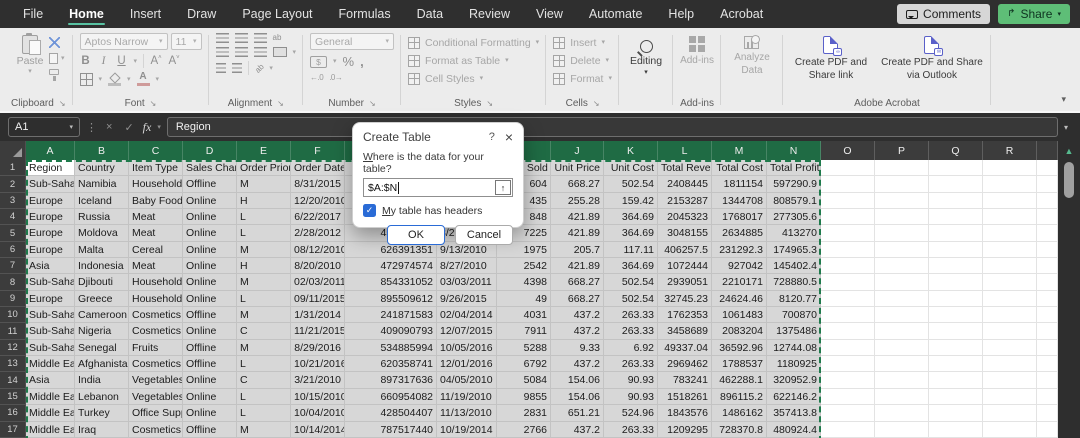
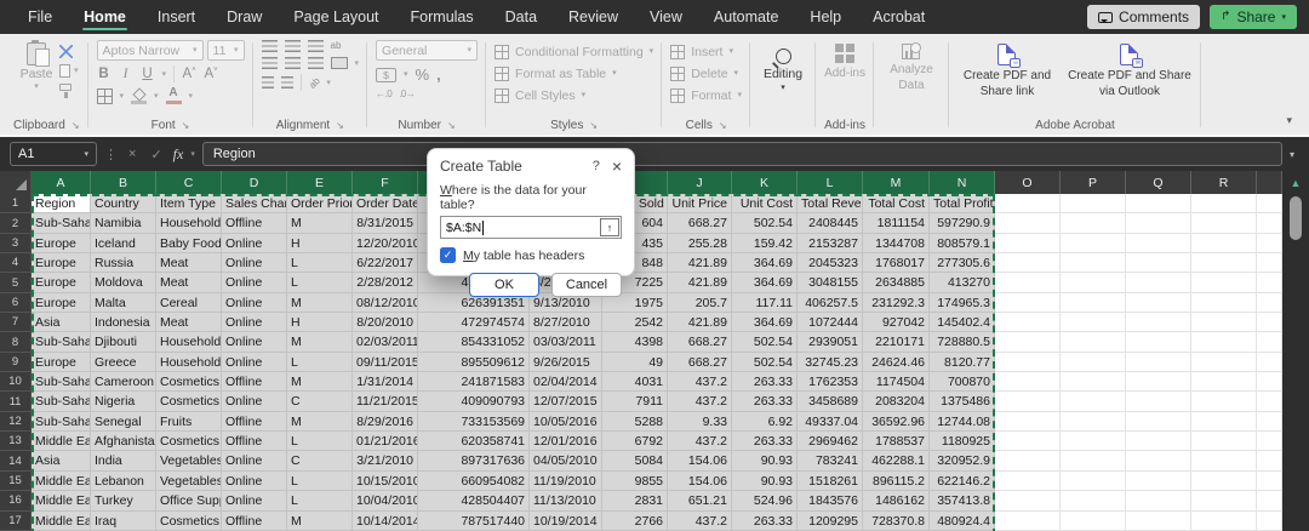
  File
  Home
  Insert
  Draw
  Page Layout
  Formulas
  Data
  Review
  View
  Automate
  Help
  Acrobat
  Comments
  ↱
  Share
  Paste
  Clipboard
  ↘
  Aptos Narrow
  11
  B
  I
  U
  A
  Font
  ↘
  ab
  Alignment
  ↘
  General
  $
  %
  ,
  ←.0
  .0→
  Number
  ↘
  Conditional Formatting
  Format as Table
  Cell Styles
  Styles
  ↘
  Insert
  Delete
  Format
  Cells
  ↘
  Editing
  Add-ins
  Add-ins
  Analyze Data
  Create PDF and Share link
  Create PDF and Share via Outlook
  Adobe Acrobat
  ▾
  A1
  ⋮
  ×
  ✓
  fx
  Region
  ▾
  A
  B
  C
  D
  E
  F
  J
  K
  L
  M
  N
  O
  P
  Q
  R
  1
  Region
  Country
  Item Type
  Order Date
  Unit Price
  Unit Cost
  Total Reve
  Total Cost
  Total Profit
  2
  Namibia
  Household
  Offline
  M
  8/31/2015
  604
  668.27
  502.54
  2408445
  1811154
  597290.9
  3
  Europe
  Iceland
  Baby Food
  Online
  H
  12/20/2010
  435
  255.28
  159.42
  2153287
  1344708
  808579.1
  4
  Europe
  Russia
  Meat
  Online
  L
  6/22/2017
  848
  421.89
  364.69
  2045323
  1768017
  277305.6
  5
  Europe
  Moldova
  Meat
  Online
  L
  2/28/2012
  7225
  421.89
  364.69
  3048155
  2634885
  413270
  6
  Europe
  Malta
  Cereal
  Online
  M
  08/12/2010
  626391351
  9/13/2010
  1975
  205.7
  117.11
  406257.5
  231292.3
  174965.3
  7
  Asia
  Indonesia
  Meat
  Online
  H
  8/20/2010
  472974574
  8/27/2010
  2542
  421.89
  364.69
  1072444
  927042
  145402.4
  8
  Djibouti
  Household
  Online
  M
  02/03/2011
  854331052
  03/03/2011
  4398
  668.27
  502.54
  2939051
  2210171
  728880.5
  9
  Europe
  Greece
  Household
  Online
  L
  09/11/2015
  895509612
  9/26/2015
  49
  668.27
  502.54
  32745.23
  24624.46
  8120.77
  10
  Cameroon
  Cosmetics
  Offline
  M
  1/31/2014
  241871583
  02/04/2014
  4031
  437.2
  263.33
  1762353
- 1061483
+ 1174504
  700870
  11
  Nigeria
  Cosmetics
  Online
  C
  11/21/2015
  409090793
  12/07/2015
  7911
  437.2
  263.33
  3458689
  2083204
  1375486
  12
  Senegal
  Fruits
  Offline
  M
  8/29/2016
- 534885994
+ 733153569
  10/05/2016
  5288
  9.33
  6.92
  49337.04
  36592.96
  12744.08
  13
  Afghanista
  Cosmetics
  Offline
  L
- 10/21/2016
+ 01/21/2016
  620358741
  12/01/2016
  6792
  437.2
  263.33
  2969462
  1788537
  1180925
  14
  Asia
  India
  Vegetables
  Online
  C
  3/21/2010
  897317636
  04/05/2010
  5084
  154.06
  90.93
  783241
  462288.1
  320952.9
  15
  Lebanon
  Vegetables
  Online
  L
  10/15/2010
  660954082
  11/19/2010
  9855
  154.06
  90.93
  1518261
  896115.2
  622146.2
  16
  Turkey
  Online
  L
  10/04/2010
  428504407
  11/13/2010
  2831
  651.21
  524.96
  1843576
  1486162
  357413.8
  17
  Iraq
  Cosmetics
  Offline
  M
  10/14/2014
  787517440
  10/19/2014
  2766
  437.2
  263.33
  1209295
  728370.8
  480924.4
  ▲
  Create Table
  ?
  ×
  Where is the data for your table?
  $A:$N
  ↑
  ✓
  My table has headers
  OK
  Cancel
